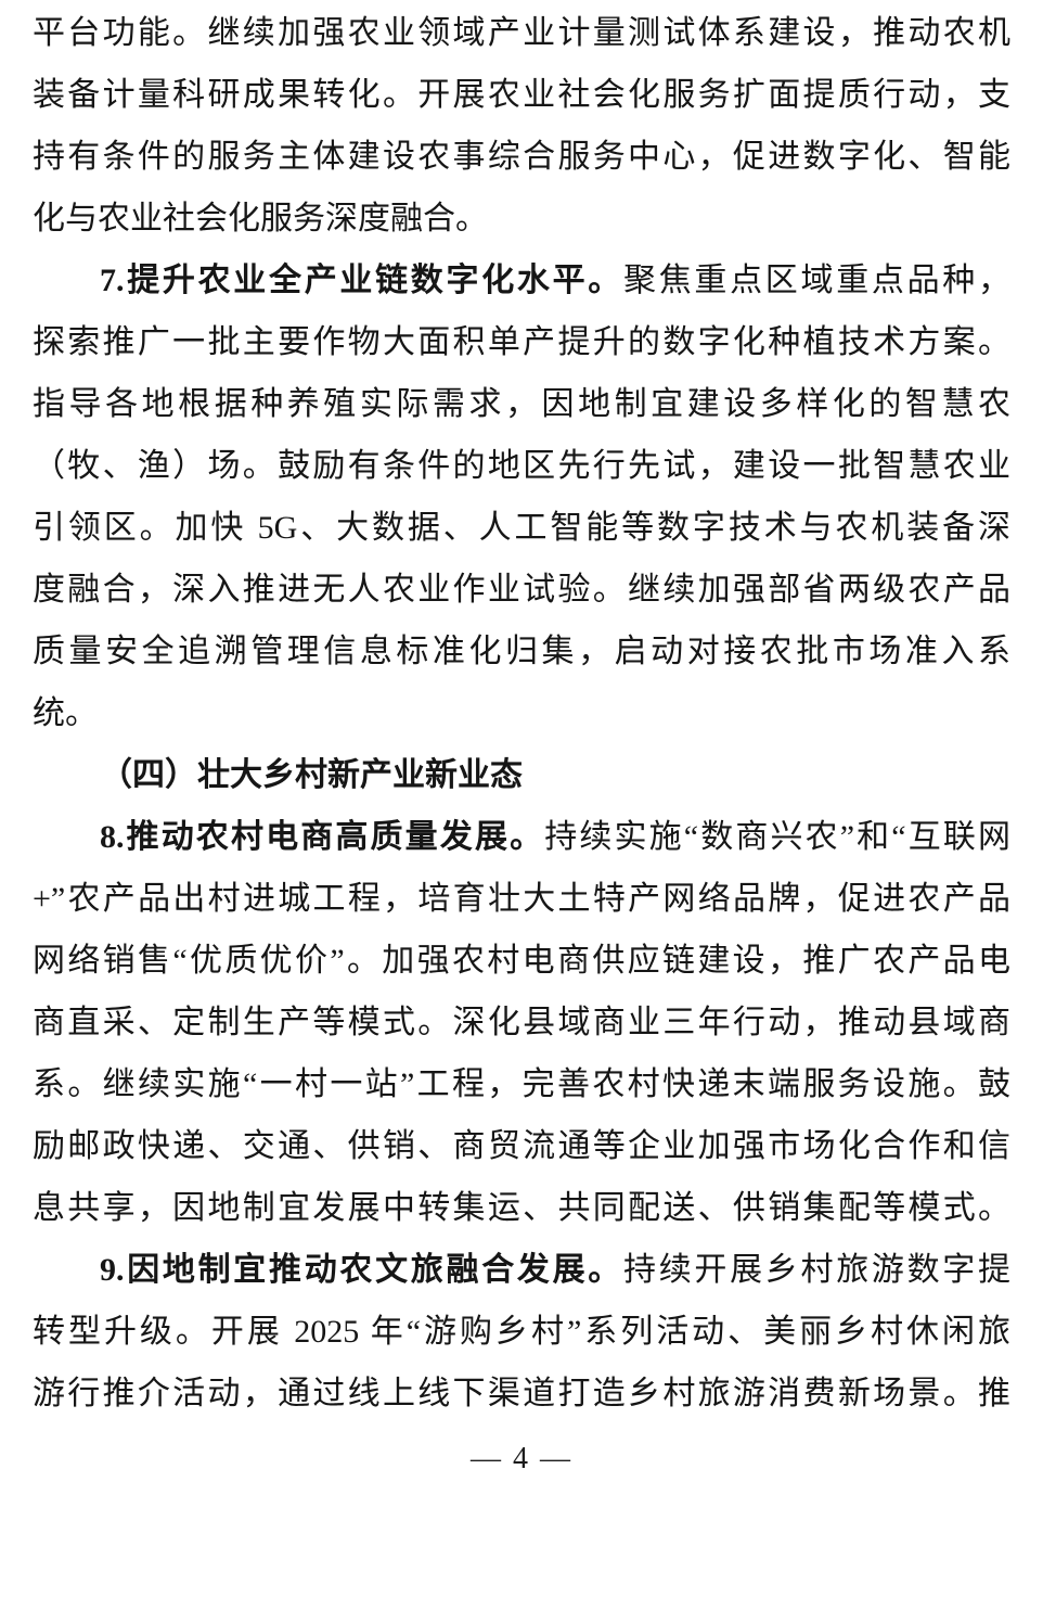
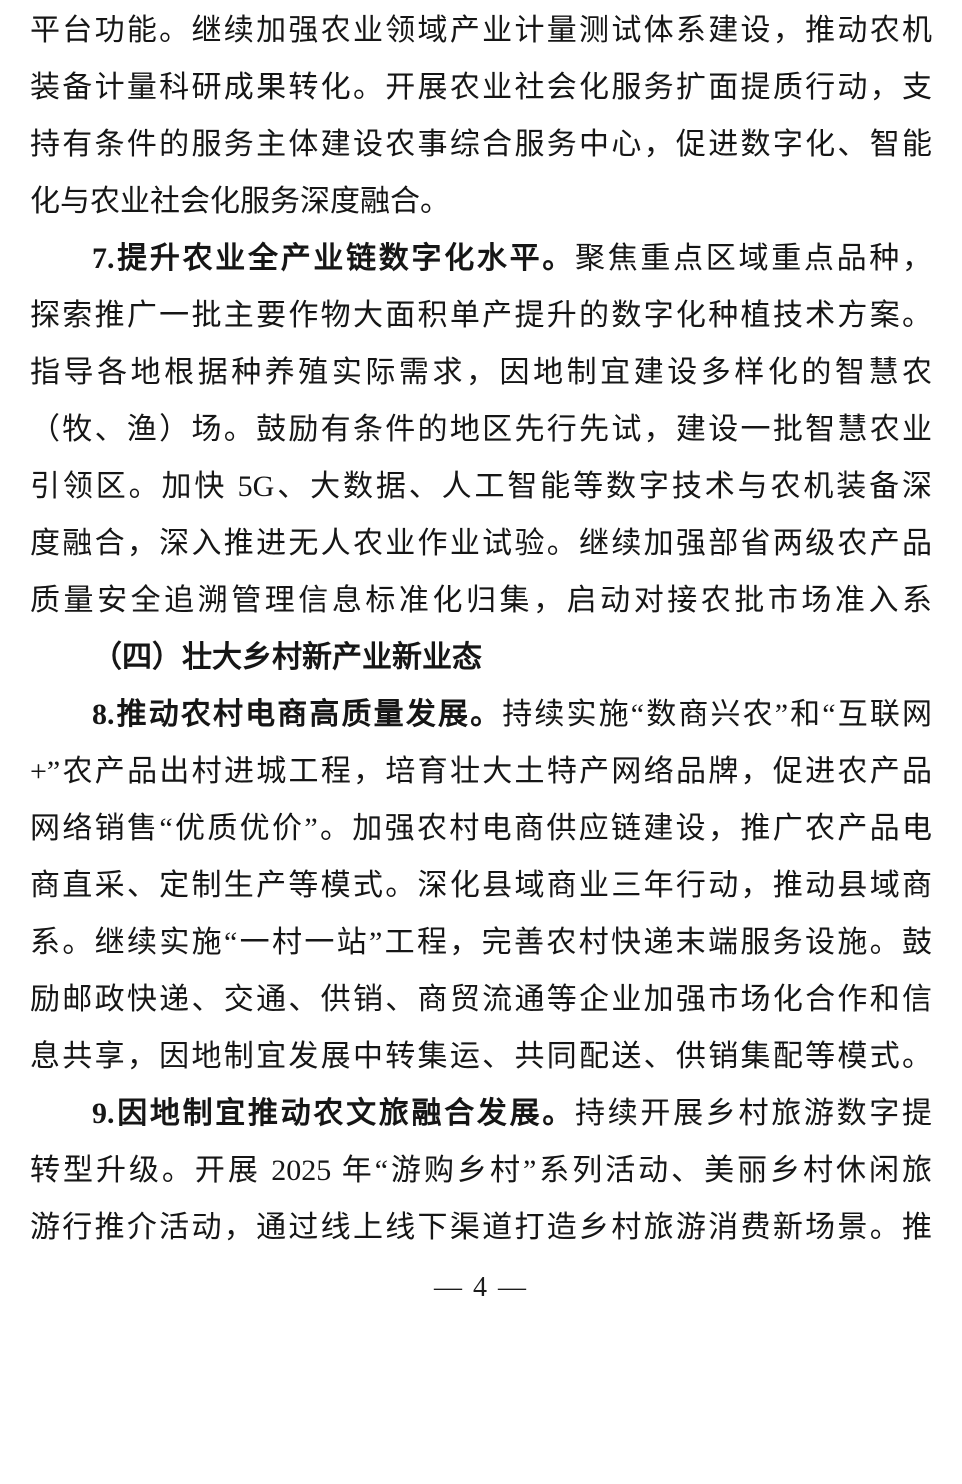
  平台功能。继续加强农业领域产业计量测试体系建设，推动农机
  装备计量科研成果转化。开展农业社会化服务扩面提质行动，支
  持有条件的服务主体建设农事综合服务中心，促进数字化、智能
  化与农业社会化服务深度融合。
  7.提升农业全产业链数字化水平。聚焦重点区域重点品种，
  探索推广一批主要作物大面积单产提升的数字化种植技术方案。
  指导各地根据种养殖实际需求，因地制宜建设多样化的智慧农
  （牧、渔）场。鼓励有条件的地区先行先试，建设一批智慧农业
  引领区。加快 5G、大数据、人工智能等数字技术与农机装备深
  度融合，深入推进无人农业作业试验。继续加强部省两级农产品
  质量安全追溯管理信息标准化归集，启动对接农批市场准入系
- 统。
  （四）壮大乡村新产业新业态
  8.推动农村电商高质量发展。持续实施“数商兴农”和“互联网
  +”农产品出村进城工程，培育壮大土特产网络品牌，促进农产品
  网络销售“优质优价”。加强农村电商供应链建设，推广农产品电
  商直采、定制生产等模式。深化县域商业三年行动，推动县域商
  系。继续实施“一村一站”工程，完善农村快递末端服务设施。鼓
  励邮政快递、交通、供销、商贸流通等企业加强市场化合作和信
  息共享，因地制宜发展中转集运、共同配送、供销集配等模式。
  9.因地制宜推动农文旅融合发展。持续开展乡村旅游数字提
  转型升级。开展 2025 年“游购乡村”系列活动、美丽乡村休闲旅
  游行推介活动，通过线上线下渠道打造乡村旅游消费新场景。推
  — 4 —
